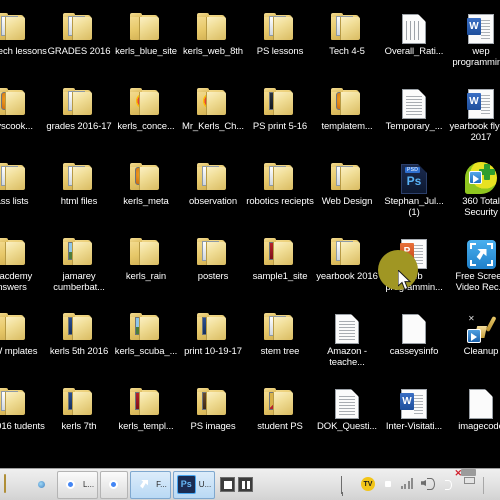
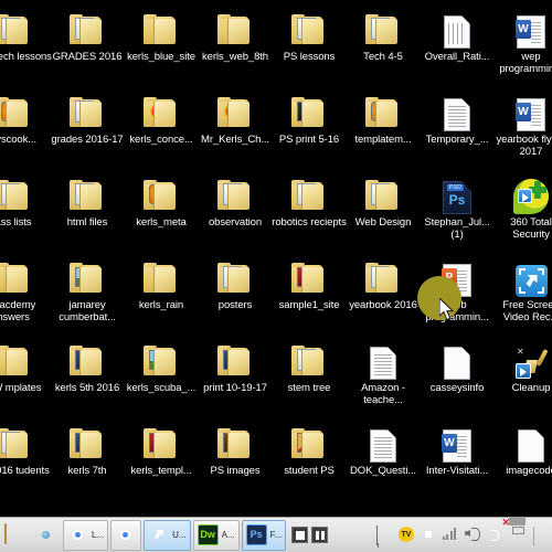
  ech lessons
  GRADES 2016
  kerls_blue_site
  kerls_web_8th
  PS lessons
  Tech 4-5
  Overall_Rati...
  W
  wep programmin
  scook...
  grades 2016-17
  kerls_conce...
  Mr_Kerls_Ch...
  PS print 5-16
  templatem...
  Temporary_...
  W
  yearbook fly 2017
  ss lists
  html files
  kerls_meta
  observation
  robotics reciepts
  Web Design
  Ps
  Stephan_Jul... (1)
  360 Total Security
  acdemy swers
  jamarey cumberbat...
  kerls_rain
  posters
  sample1_site
  yearbook 2016
  Free Scree Video Rec
  mplates
  kerls 5th 2016
  kerls_scuba_...
  print 10-19-17
  stem tree
  Amazon -teache...
  casseysinfo
  ✕
  Cleanup
  kerls 7th
  kerls_templ...
  PS images
  student PS
  DOK_Questi...
  W
  Inter-Visitati...
  imagecod
  L...
- F...
+ U...
+ Dw
+ A...
  Ps
- U...
+ F...
  ✕
